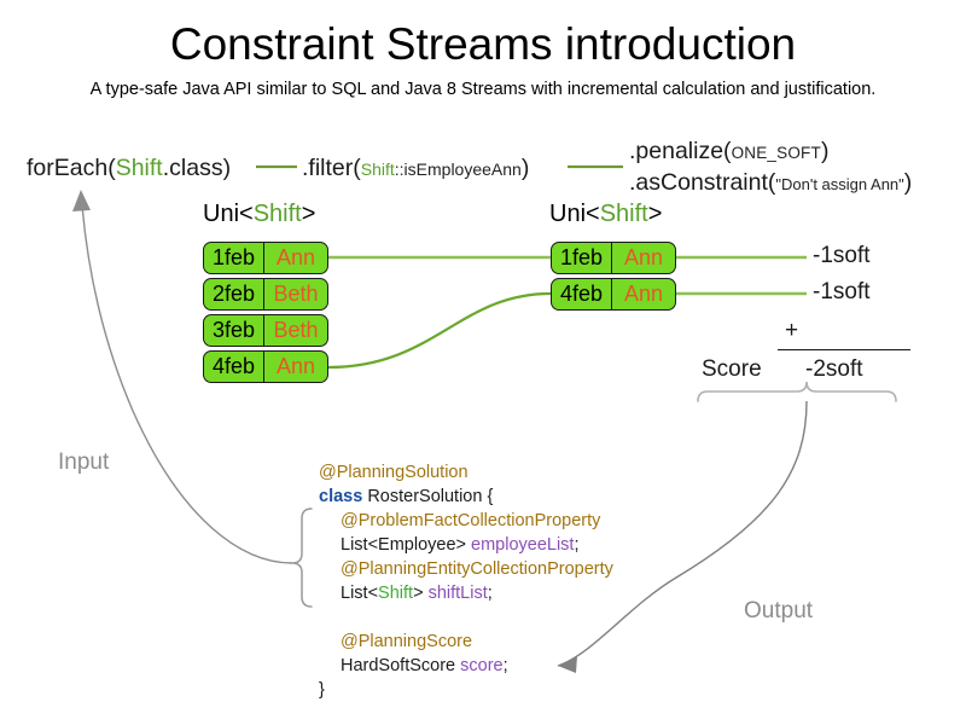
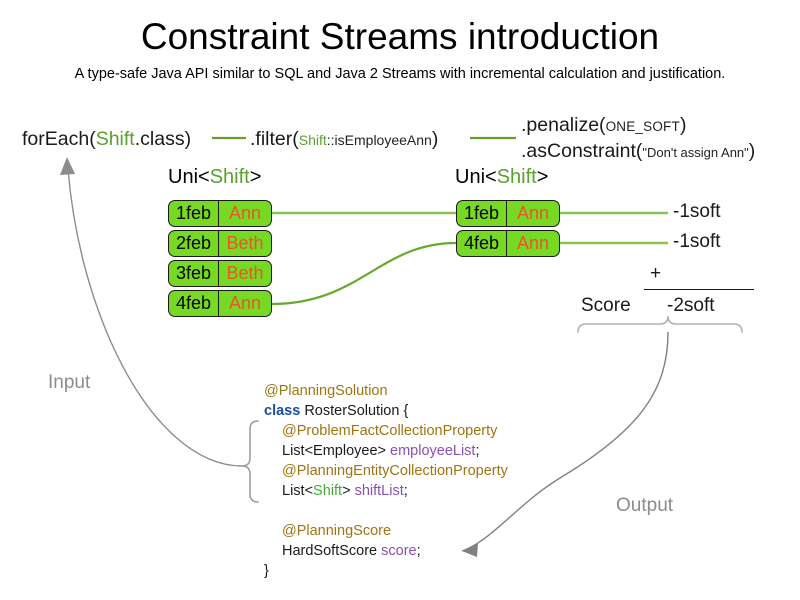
  Constraint Streams introduction
- A type-safe Java API similar to SQL and Java 8 Streams with incremental calculation and justification.
+ A type-safe Java API similar to SQL and Java 2 Streams with incremental calculation and justification.
  forEach(Shift.class)
  .filter(Shift::isEmployeeAnn)
  .penalize(ONE_SOFT)
  .asConstraint("Don't assign Ann")
  Uni<Shift>
  Uni<Shift>
  1feb
  Ann
  2feb
  Beth
  3feb
  Beth
  4feb
  Ann
  1feb
  Ann
  4feb
  Ann
  -1soft
  -1soft
  +
  Score
  -2soft
  Input
  Output
  @PlanningSolution
  class RosterSolution {
  @ProblemFactCollectionProperty
  List<Employee> employeeList;
  @PlanningEntityCollectionProperty
  List<Shift> shiftList;
  @PlanningScore
  HardSoftScore score;
  }
